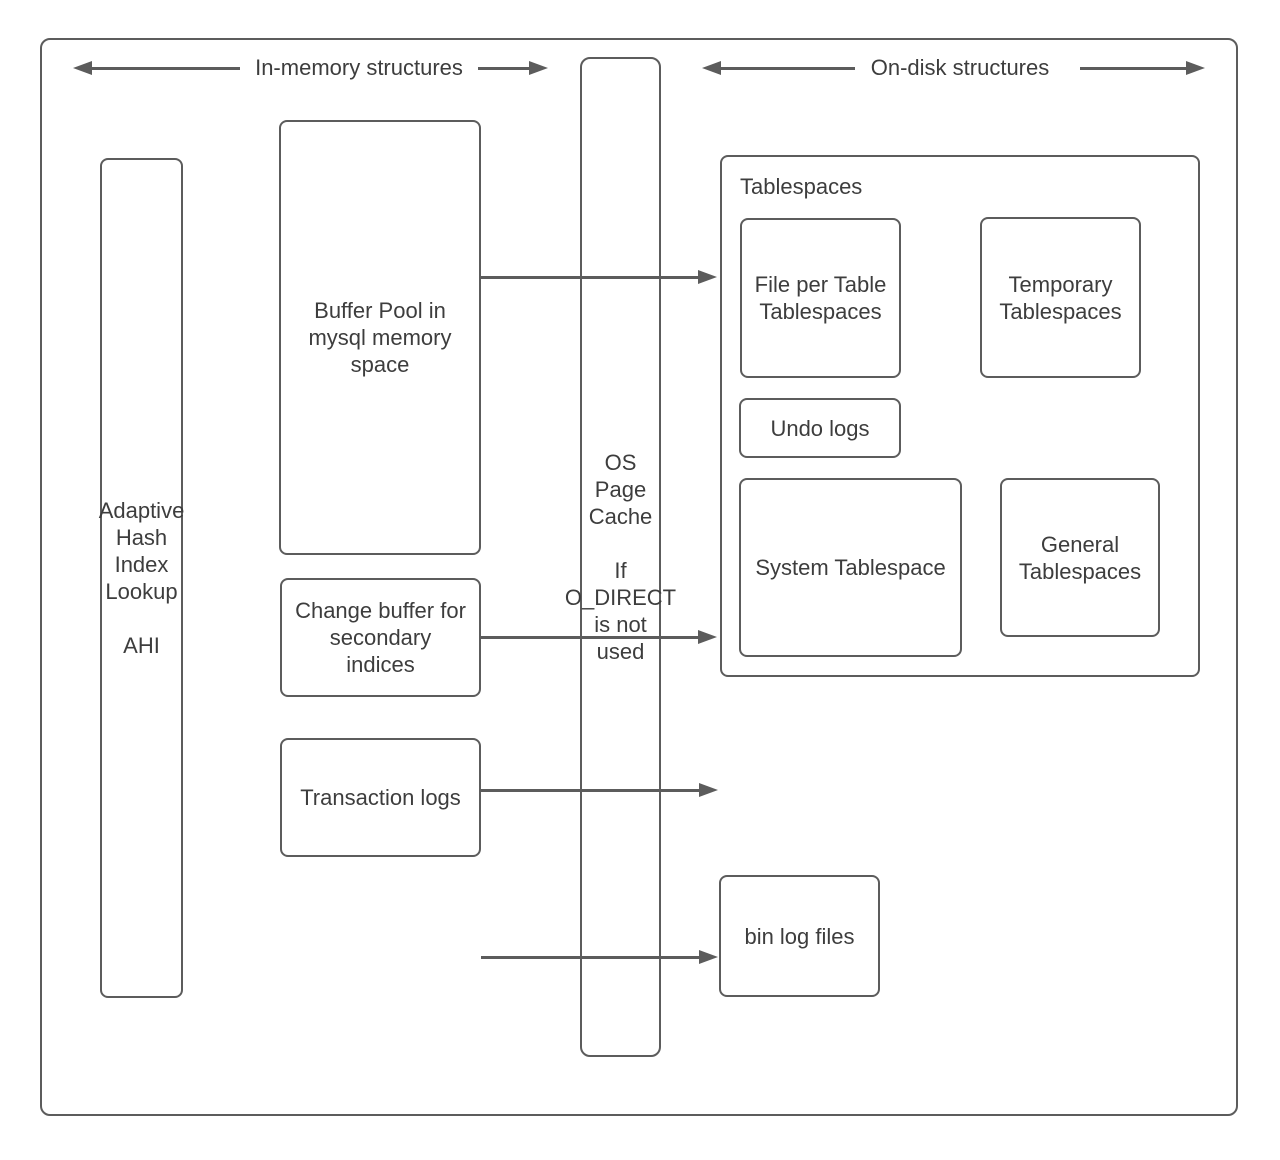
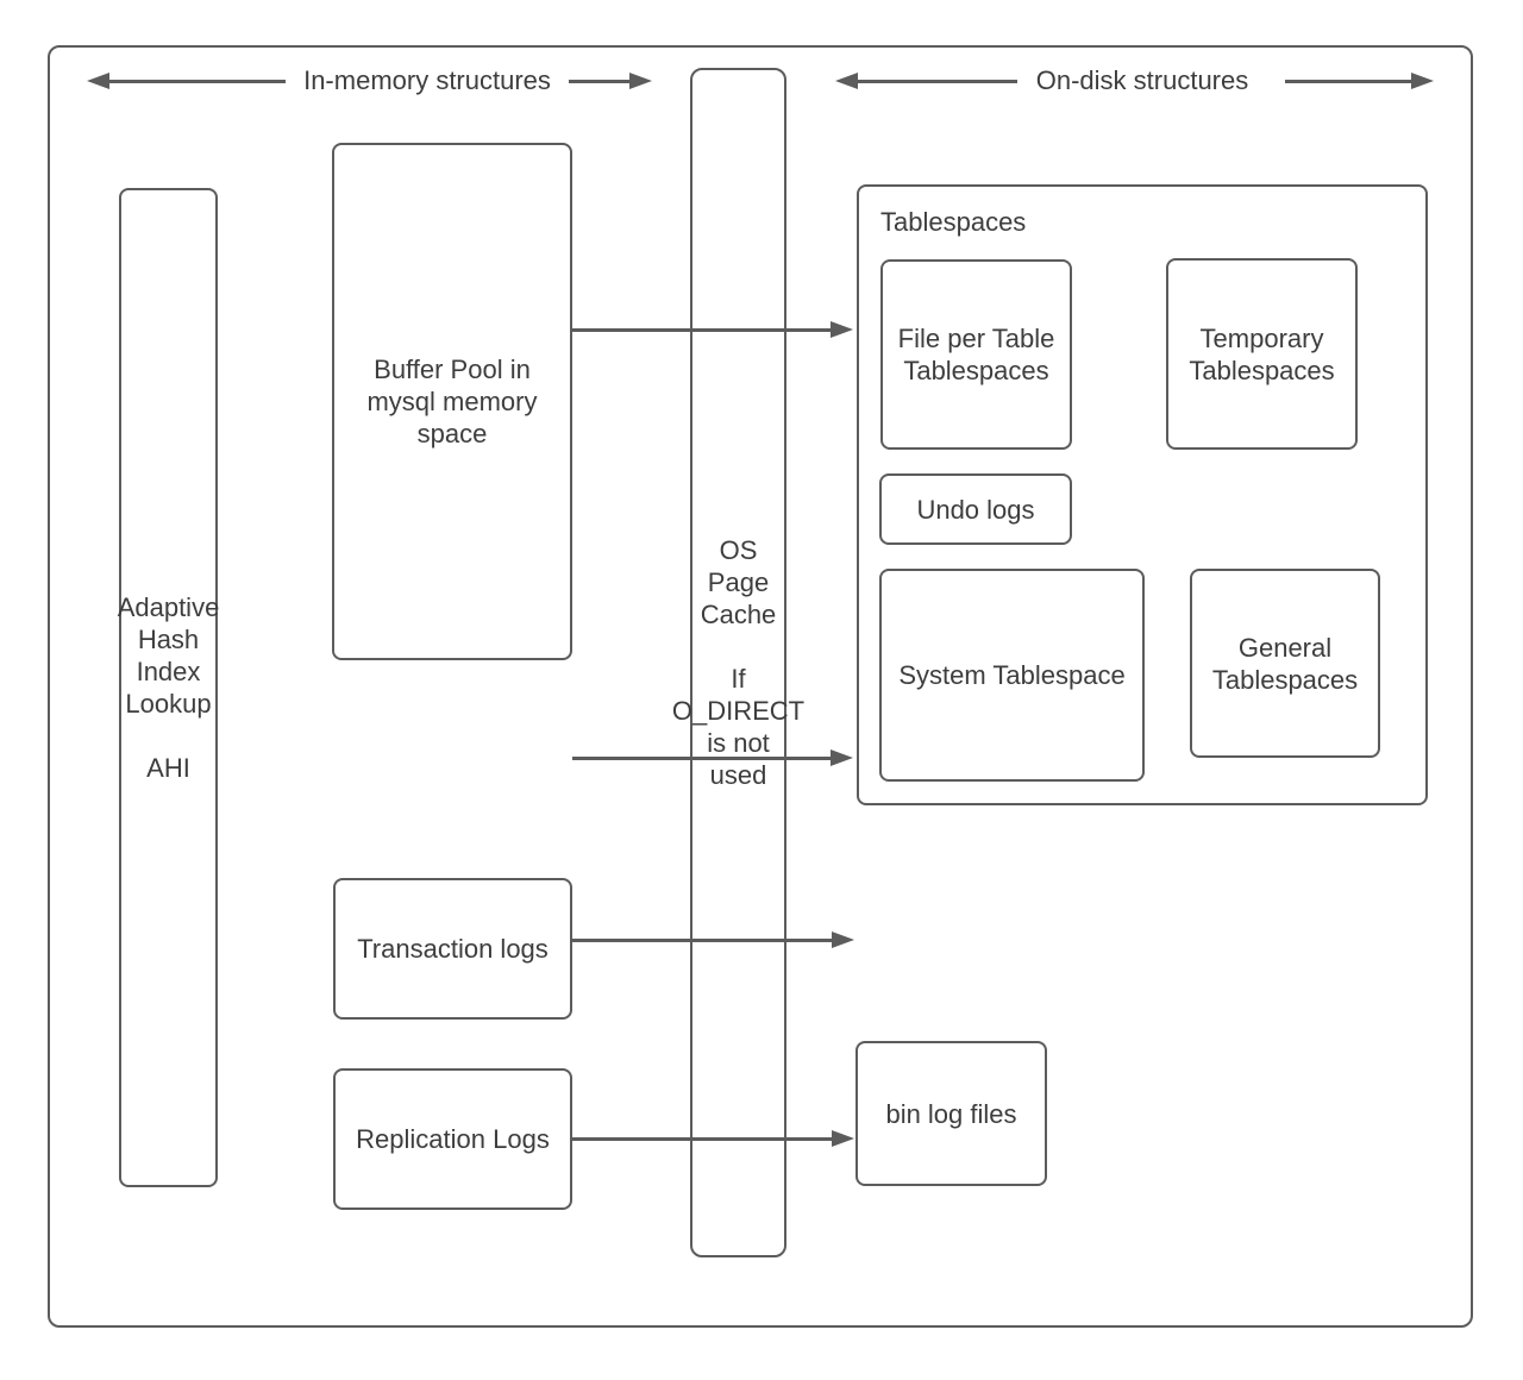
  In-memory structures
  On-disk structures
  Adaptive
  Hash
  Index
  Lookup
  AHI
  Buffer Pool in
  mysql memory
  space
- Change buffer for
- secondary
- indices
  Transaction logs
+ Replication Logs
  OS
  Page
  Cache
  If
  O_DIRECT
  is not
  used
  Tablespaces
  File per Table
  Tablespaces
  Temporary
  Tablespaces
  Undo logs
  System Tablespace
  General
  Tablespaces
  bin log files
